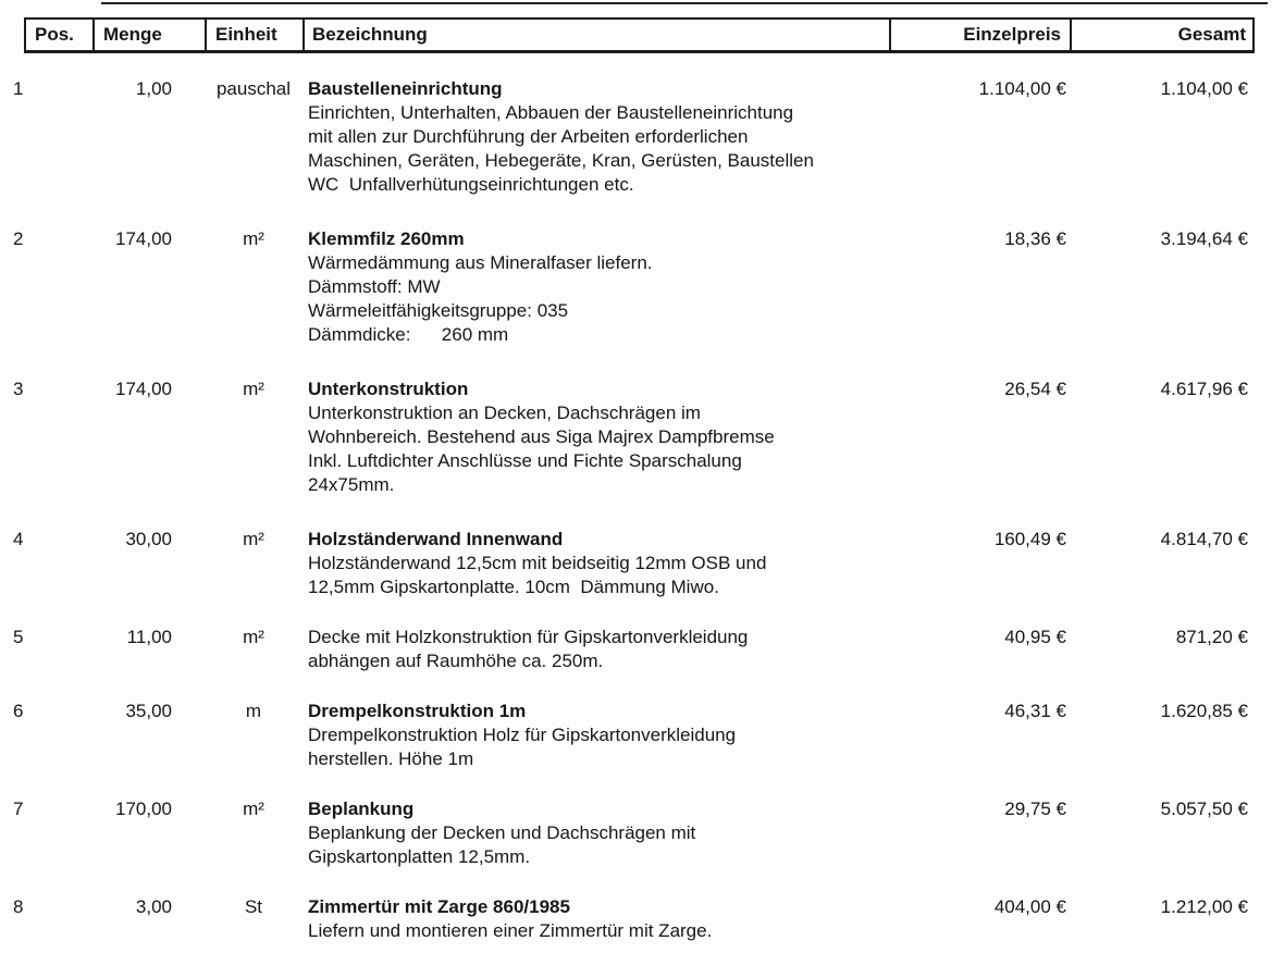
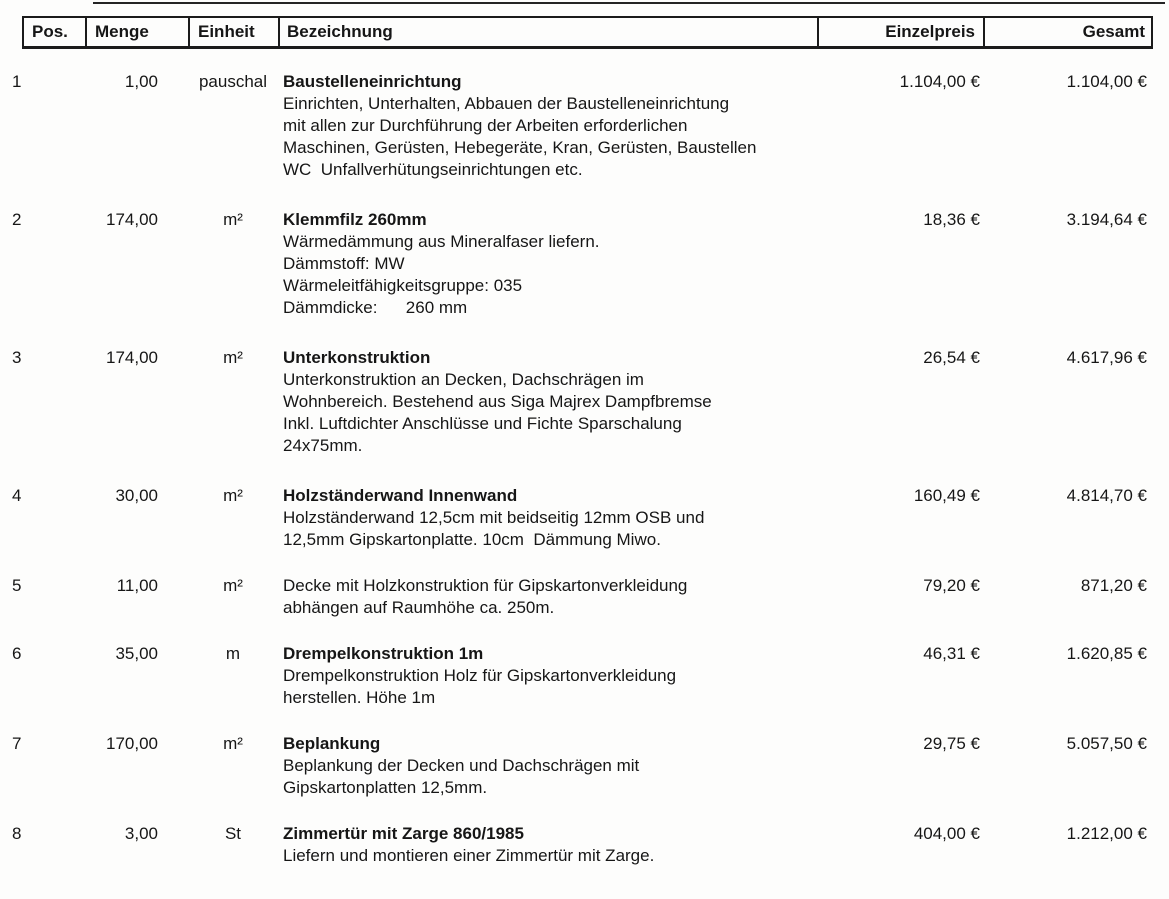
  Pos.
  Menge
  Einheit
  Bezeichnung
  Einzelpreis
  Gesamt
  1
  1,00
  pauschal
  Baustelleneinrichtung
  Einrichten, Unterhalten, Abbauen der Baustelleneinrichtung
  mit allen zur Durchführung der Arbeiten erforderlichen
- Maschinen, Geräten, Hebegeräte, Kran, Gerüsten, Baustellen
+ Maschinen, Gerüsten, Hebegeräte, Kran, Gerüsten, Baustellen
  WC Unfallverhütungseinrichtungen etc.
  1.104,00 €
  1.104,00 €
  2
  174,00
  m²
  Klemmfilz 260mm
  Wärmedämmung aus Mineralfaser liefern.
  Dämmstoff: MW
  Wärmeleitfähigkeitsgruppe: 035
  Dämmdicke: 260 mm
  18,36 €
  3.194,64 €
  3
  174,00
  m²
  Unterkonstruktion
  Unterkonstruktion an Decken, Dachschrägen im
  Wohnbereich. Bestehend aus Siga Majrex Dampfbremse
  Inkl. Luftdichter Anschlüsse und Fichte Sparschalung
  24x75mm.
  26,54 €
  4.617,96 €
  4
  30,00
  m²
  Holzständerwand Innenwand
  Holzständerwand 12,5cm mit beidseitig 12mm OSB und
  12,5mm Gipskartonplatte. 10cm Dämmung Miwo.
  160,49 €
  4.814,70 €
  5
  11,00
  m²
  Decke mit Holzkonstruktion für Gipskartonverkleidung
  abhängen auf Raumhöhe ca. 250m.
- 40,95 €
+ 79,20 €
  871,20 €
  6
  35,00
  m
  Drempelkonstruktion 1m
  Drempelkonstruktion Holz für Gipskartonverkleidung
  herstellen. Höhe 1m
  46,31 €
  1.620,85 €
  7
  170,00
  m²
  Beplankung
  Beplankung der Decken und Dachschrägen mit
  Gipskartonplatten 12,5mm.
  29,75 €
  5.057,50 €
  8
  3,00
  St
  Zimmertür mit Zarge 860/1985
  Liefern und montieren einer Zimmertür mit Zarge.
  404,00 €
  1.212,00 €
